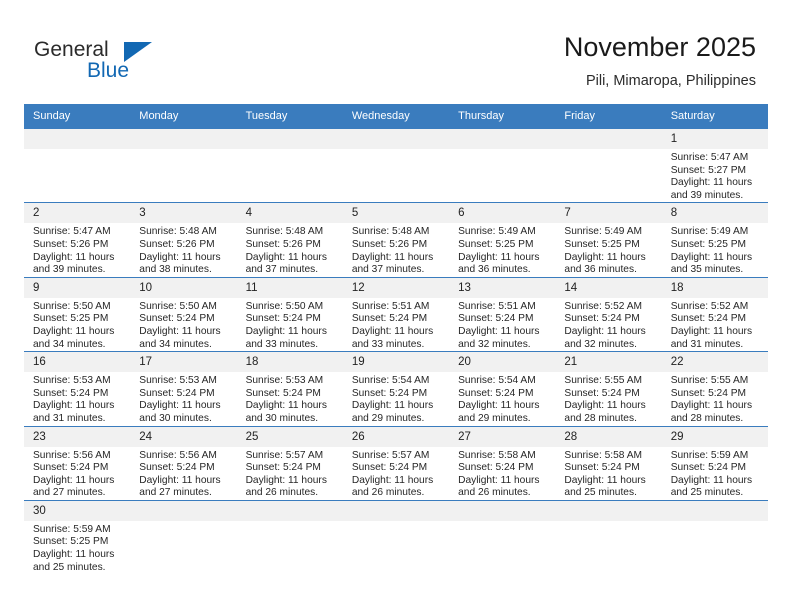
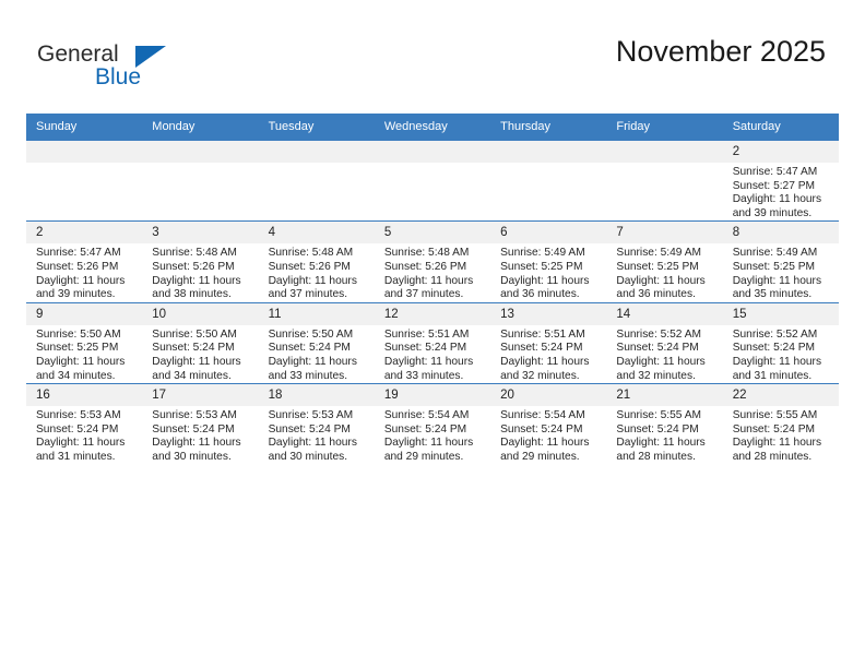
  General
  Blue
  November 2025
- Pili, Mimaropa, Philippines
  Sunday	Monday	Tuesday	Wednesday	Thursday	Friday	Saturday
- 						1Sunrise: 5:47 AMSunset: 5:27 PMDaylight: 11 hoursand 39 minutes.
+ 						2Sunrise: 5:47 AMSunset: 5:27 PMDaylight: 11 hoursand 39 minutes.
  2Sunrise: 5:47 AMSunset: 5:26 PMDaylight: 11 hoursand 39 minutes.	3Sunrise: 5:48 AMSunset: 5:26 PMDaylight: 11 hoursand 38 minutes.	4Sunrise: 5:48 AMSunset: 5:26 PMDaylight: 11 hoursand 37 minutes.	5Sunrise: 5:48 AMSunset: 5:26 PMDaylight: 11 hoursand 37 minutes.	6Sunrise: 5:49 AMSunset: 5:25 PMDaylight: 11 hoursand 36 minutes.	7Sunrise: 5:49 AMSunset: 5:25 PMDaylight: 11 hoursand 36 minutes.	8Sunrise: 5:49 AMSunset: 5:25 PMDaylight: 11 hoursand 35 minutes.
- 9Sunrise: 5:50 AMSunset: 5:25 PMDaylight: 11 hoursand 34 minutes.	10Sunrise: 5:50 AMSunset: 5:24 PMDaylight: 11 hoursand 34 minutes.	11Sunrise: 5:50 AMSunset: 5:24 PMDaylight: 11 hoursand 33 minutes.	12Sunrise: 5:51 AMSunset: 5:24 PMDaylight: 11 hoursand 33 minutes.	13Sunrise: 5:51 AMSunset: 5:24 PMDaylight: 11 hoursand 32 minutes.	14Sunrise: 5:52 AMSunset: 5:24 PMDaylight: 11 hoursand 32 minutes.	18Sunrise: 5:52 AMSunset: 5:24 PMDaylight: 11 hoursand 31 minutes.
+ 9Sunrise: 5:50 AMSunset: 5:25 PMDaylight: 11 hoursand 34 minutes.	10Sunrise: 5:50 AMSunset: 5:24 PMDaylight: 11 hoursand 34 minutes.	11Sunrise: 5:50 AMSunset: 5:24 PMDaylight: 11 hoursand 33 minutes.	12Sunrise: 5:51 AMSunset: 5:24 PMDaylight: 11 hoursand 33 minutes.	13Sunrise: 5:51 AMSunset: 5:24 PMDaylight: 11 hoursand 32 minutes.	14Sunrise: 5:52 AMSunset: 5:24 PMDaylight: 11 hoursand 32 minutes.	15Sunrise: 5:52 AMSunset: 5:24 PMDaylight: 11 hoursand 31 minutes.
  16Sunrise: 5:53 AMSunset: 5:24 PMDaylight: 11 hoursand 31 minutes.	17Sunrise: 5:53 AMSunset: 5:24 PMDaylight: 11 hoursand 30 minutes.	18Sunrise: 5:53 AMSunset: 5:24 PMDaylight: 11 hoursand 30 minutes.	19Sunrise: 5:54 AMSunset: 5:24 PMDaylight: 11 hoursand 29 minutes.	20Sunrise: 5:54 AMSunset: 5:24 PMDaylight: 11 hoursand 29 minutes.	21Sunrise: 5:55 AMSunset: 5:24 PMDaylight: 11 hoursand 28 minutes.	22Sunrise: 5:55 AMSunset: 5:24 PMDaylight: 11 hoursand 28 minutes.
- 23Sunrise: 5:56 AMSunset: 5:24 PMDaylight: 11 hoursand 27 minutes.	24Sunrise: 5:56 AMSunset: 5:24 PMDaylight: 11 hoursand 27 minutes.	25Sunrise: 5:57 AMSunset: 5:24 PMDaylight: 11 hoursand 26 minutes.	26Sunrise: 5:57 AMSunset: 5:24 PMDaylight: 11 hoursand 26 minutes.	27Sunrise: 5:58 AMSunset: 5:24 PMDaylight: 11 hoursand 26 minutes.	28Sunrise: 5:58 AMSunset: 5:24 PMDaylight: 11 hoursand 25 minutes.	29Sunrise: 5:59 AMSunset: 5:24 PMDaylight: 11 hoursand 25 minutes.
- 30Sunrise: 5:59 AMSunset: 5:25 PMDaylight: 11 hoursand 25 minutes.
